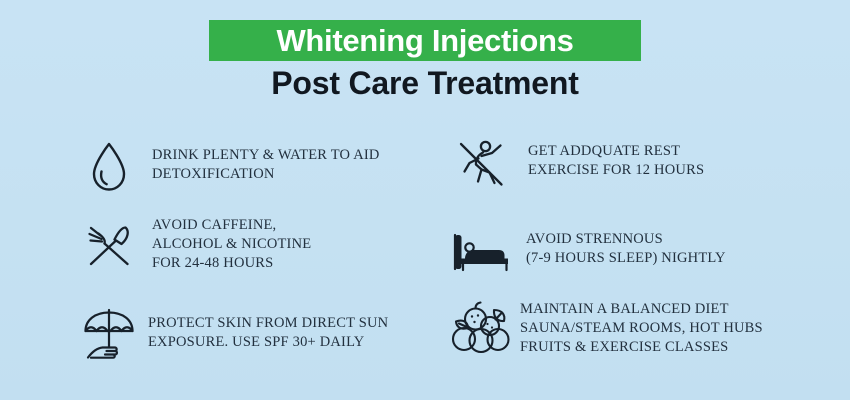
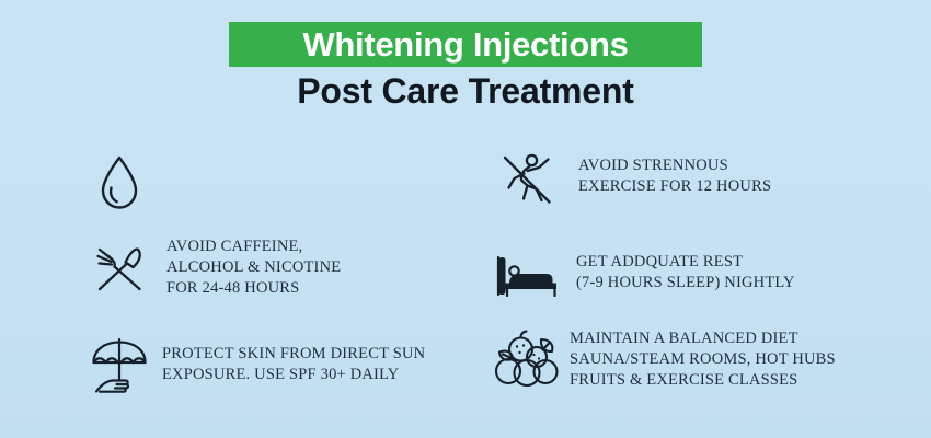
  Whitening Injections
  Post Care Treatment
- DRINK PLENTY & WATER TO AID
- DETOXIFICATION
  AVOID CAFFEINE,
  ALCOHOL & NICOTINE
  FOR 24-48 HOURS
  PROTECT SKIN FROM DIRECT SUN
  EXPOSURE. USE SPF 30+ DAILY
- GET ADDQUATE REST
+ AVOID STRENNOUS
  EXERCISE FOR 12 HOURS
- AVOID STRENNOUS
+ GET ADDQUATE REST
  (7-9 HOURS SLEEP) NIGHTLY
  MAINTAIN A BALANCED DIET
  SAUNA/STEAM ROOMS, HOT HUBS
  FRUITS & EXERCISE CLASSES
